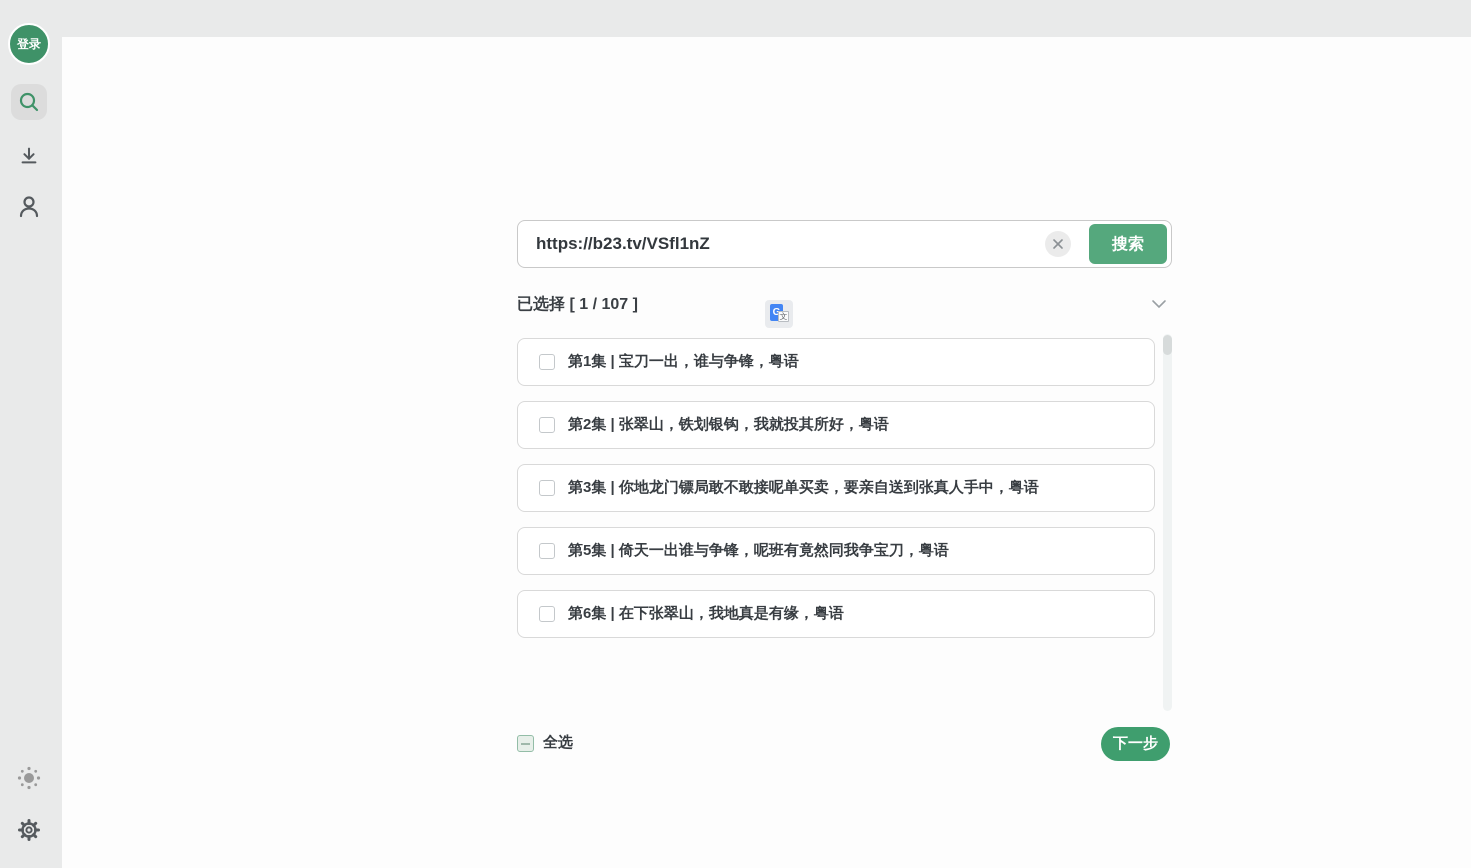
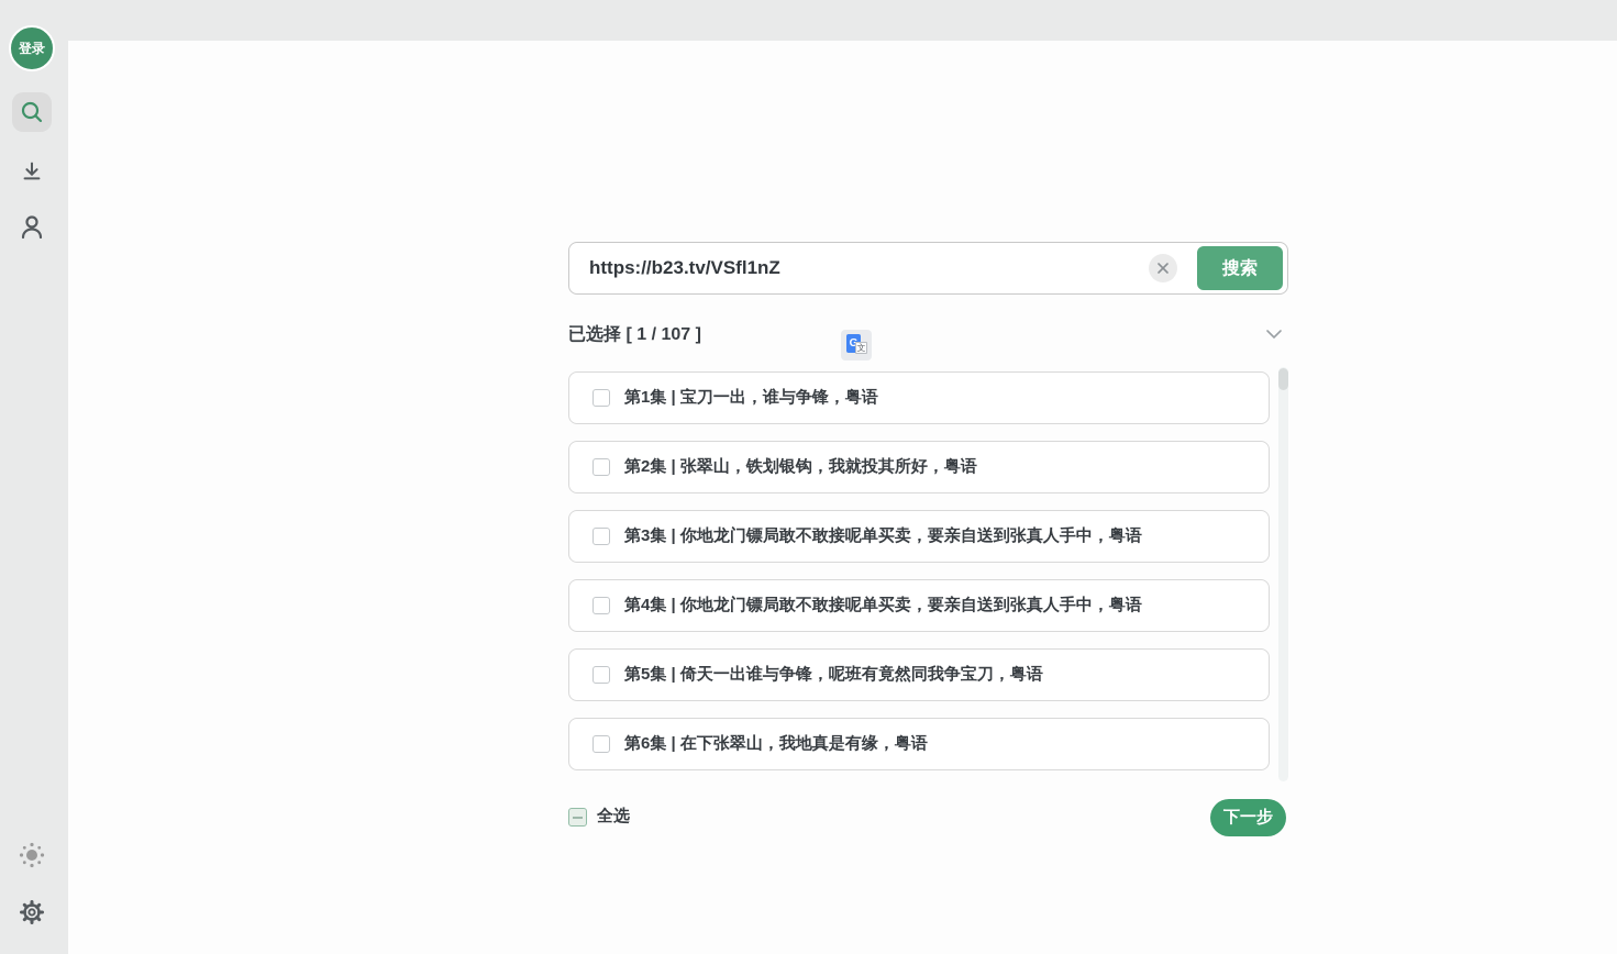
  登录
  https://b23.tv/VSfl1nZ
  搜索
  已选择 [ 1 / 107 ]
  G
  文
  第1集 | 宝刀一出，谁与争锋，粤语
  第2集 | 张翠山，铁划银钩，我就投其所好，粤语
  第3集 | 你地龙门镖局敢不敢接呢单买卖，要亲自送到张真人手中，粤语
+ 第4集 | 你地龙门镖局敢不敢接呢单买卖，要亲自送到张真人手中，粤语
  第5集 | 倚天一出谁与争锋，呢班有竟然同我争宝刀，粤语
  第6集 | 在下张翠山，我地真是有缘，粤语
  全选
  下一步
